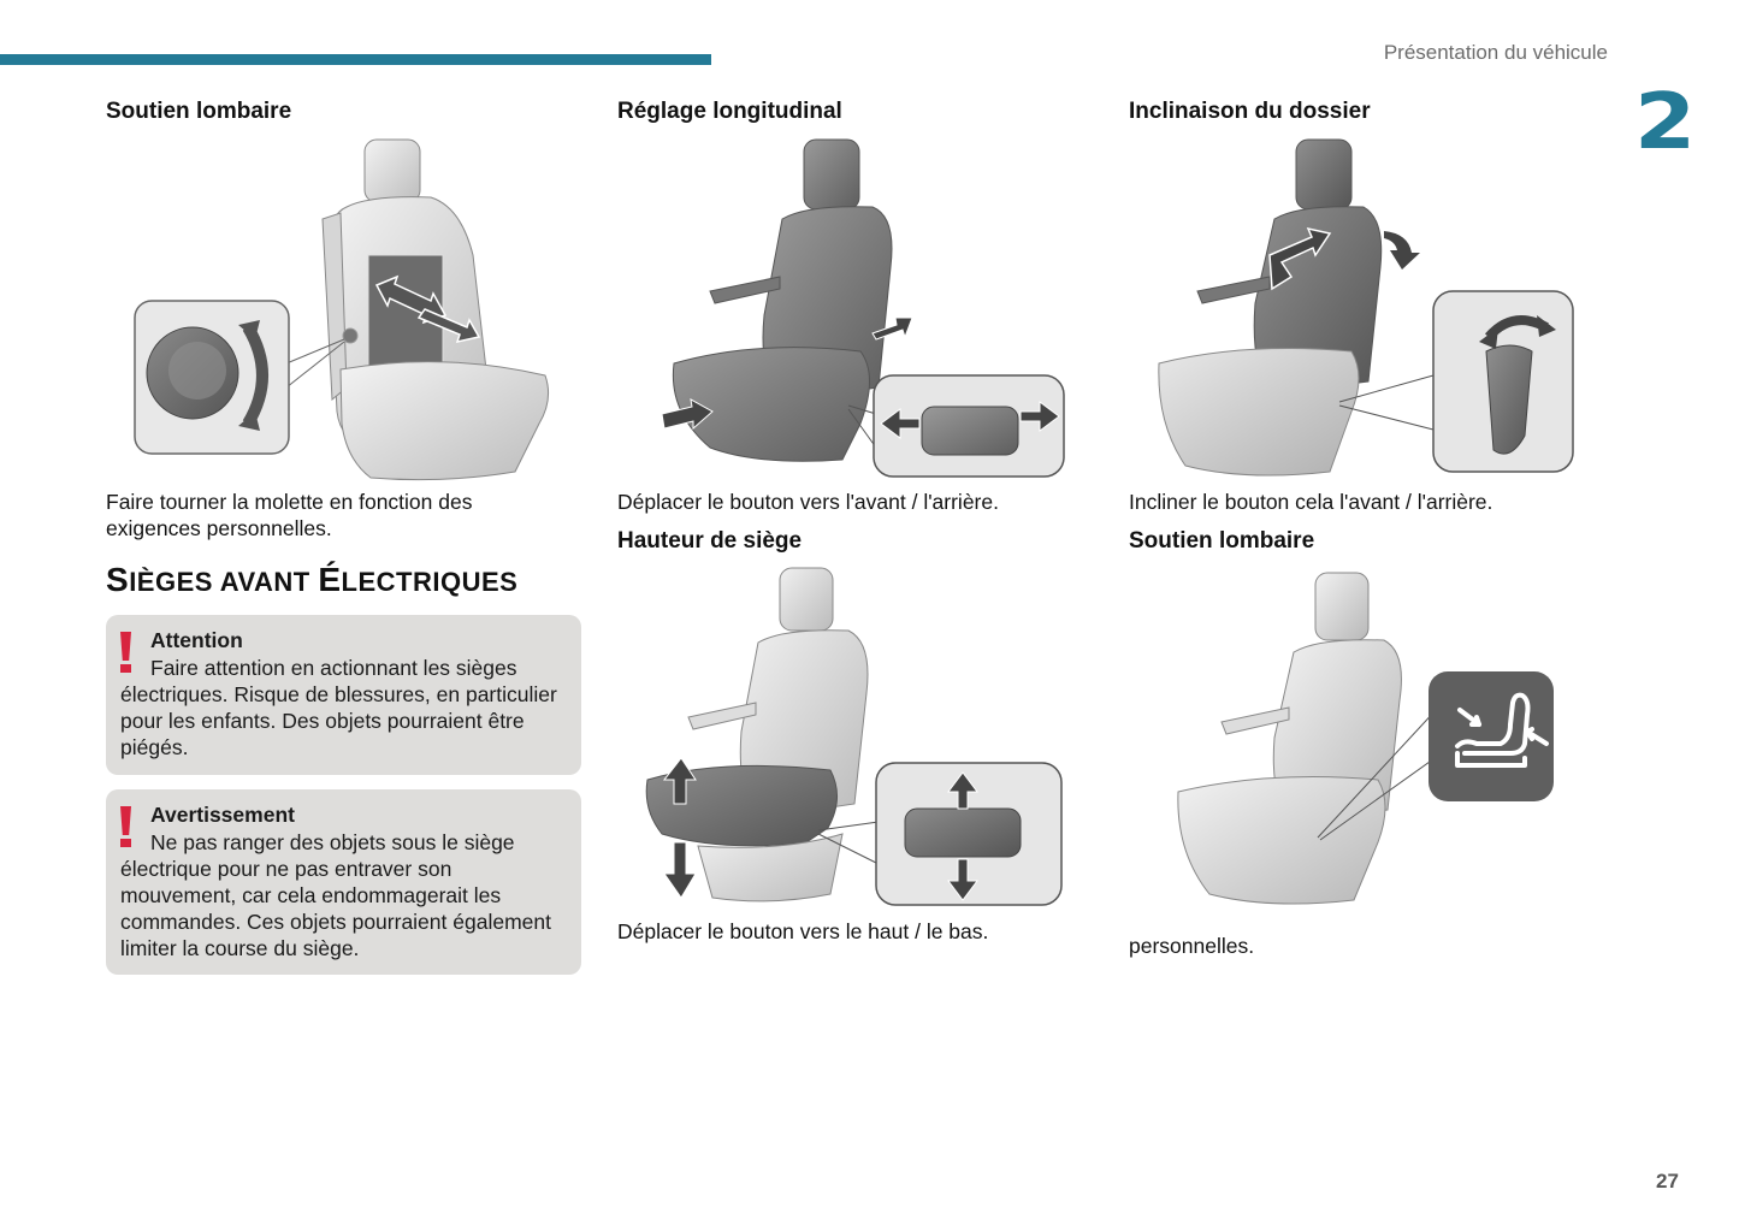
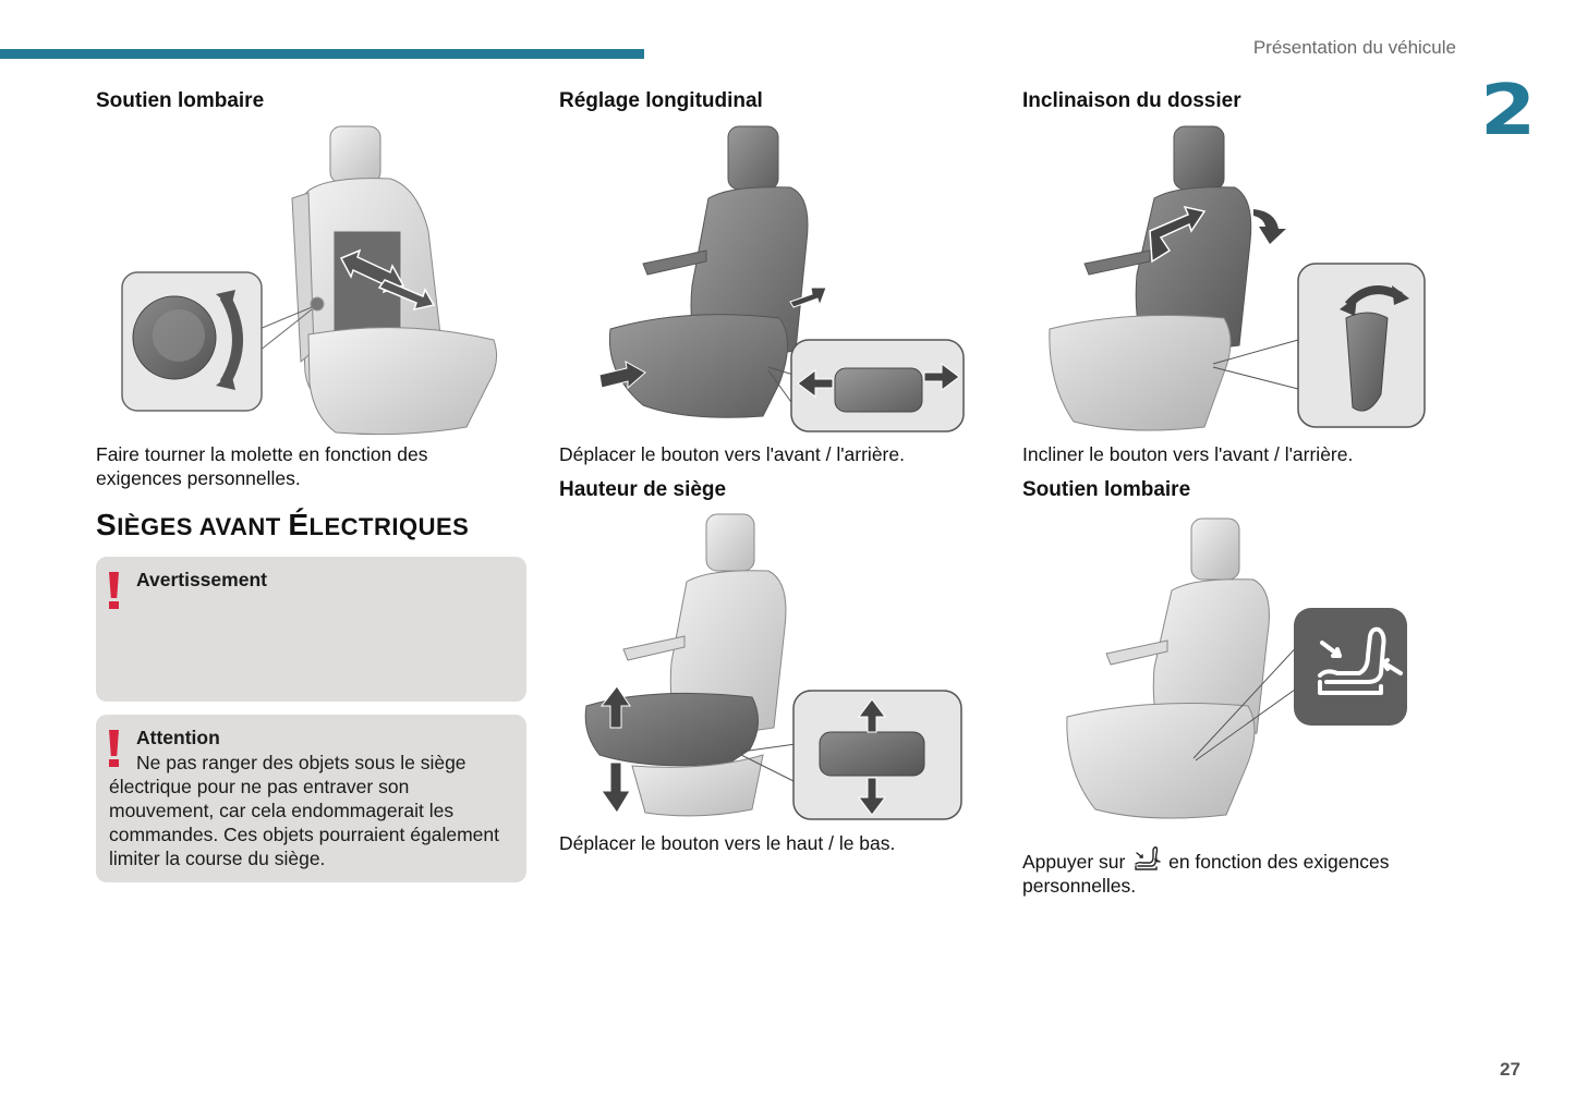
  Présentation du véhicule
  2
  Soutien lombaire
  Faire tourner la molette en fonction des
  exigences personnelles.
  SIÈGES AVANT ÉLECTRIQUES
- Attention
+ Avertissement
- Faire attention en actionnant les sièges électriques. Risque de blessures, en particulier pour les enfants. Des objets pourraient être piégés.
- Avertissement
+ Attention
  Ne pas ranger des objets sous le siège électrique pour ne pas entraver son mouvement, car cela endommagerait les commandes. Ces objets pourraient également limiter la course du siège.
  Réglage longitudinal
  Déplacer le bouton vers l'avant / l'arrière.
  Hauteur de siège
  Déplacer le bouton vers le haut / le bas.
  Inclinaison du dossier
- Incliner le bouton cela l'avant / l'arrière.
+ Incliner le bouton vers l'avant / l'arrière.
  Soutien lombaire
+ Appuyer sur en fonction des exigences
  personnelles.
  27
